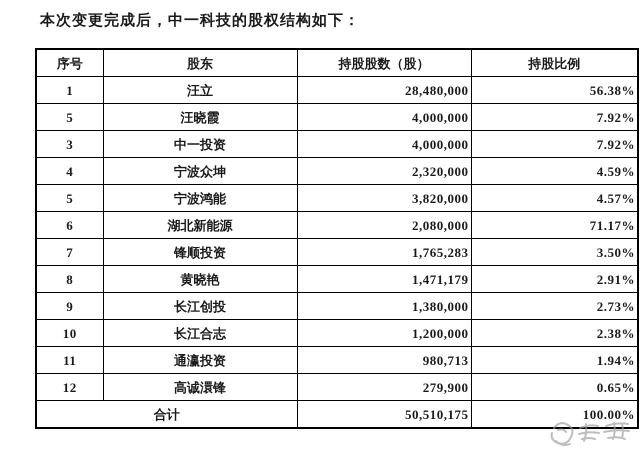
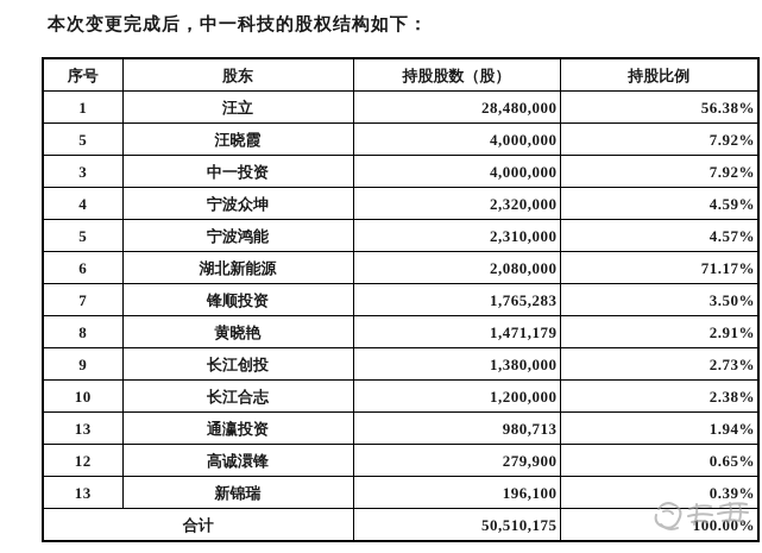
  本次变更完成后，中一科技的股权结构如下：
  序号	股东	持股股数（股）	持股比例
  1	汪立	28,480,000	56.38%
  5	汪晓霞	4,000,000	7.92%
  3	中一投资	4,000,000	7.92%
  4	宁波众坤	2,320,000	4.59%
- 5	宁波鸿能	3,820,000	4.57%
+ 5	宁波鸿能	2,310,000	4.57%
  6	湖北新能源	2,080,000	71.17%
  7	锋顺投资	1,765,283	3.50%
  8	黄晓艳	1,471,179	2.91%
  9	长江创投	1,380,000	2.73%
  10	长江合志	1,200,000	2.38%
- 11	通瀛投资	980,713	1.94%
+ 13	通瀛投资	980,713	1.94%
  12	高诚澴锋	279,900	0.65%
+ 13	新锦瑞	196,100	0.39%
  合计	50,510,175	100.00%
